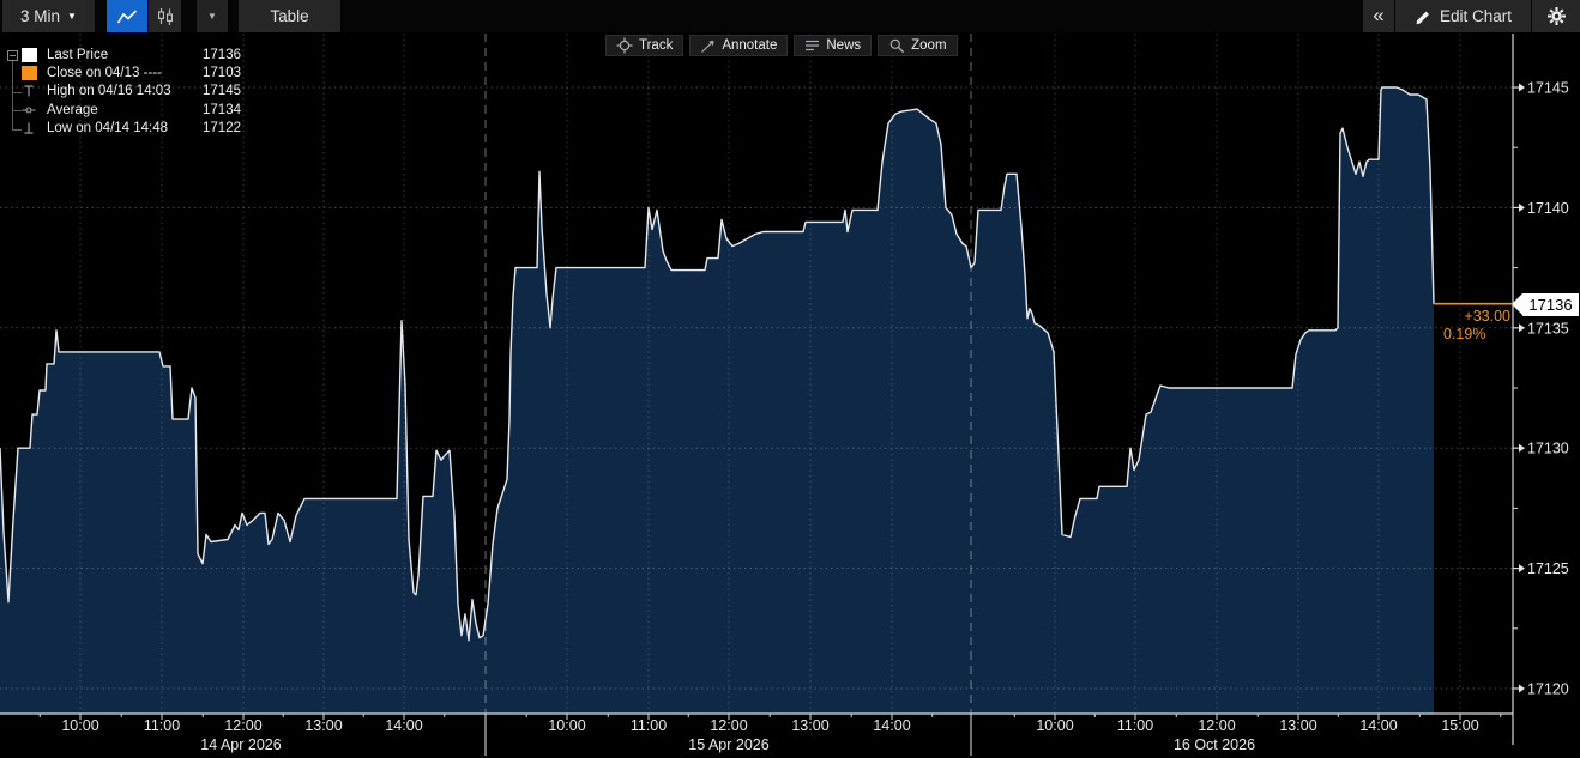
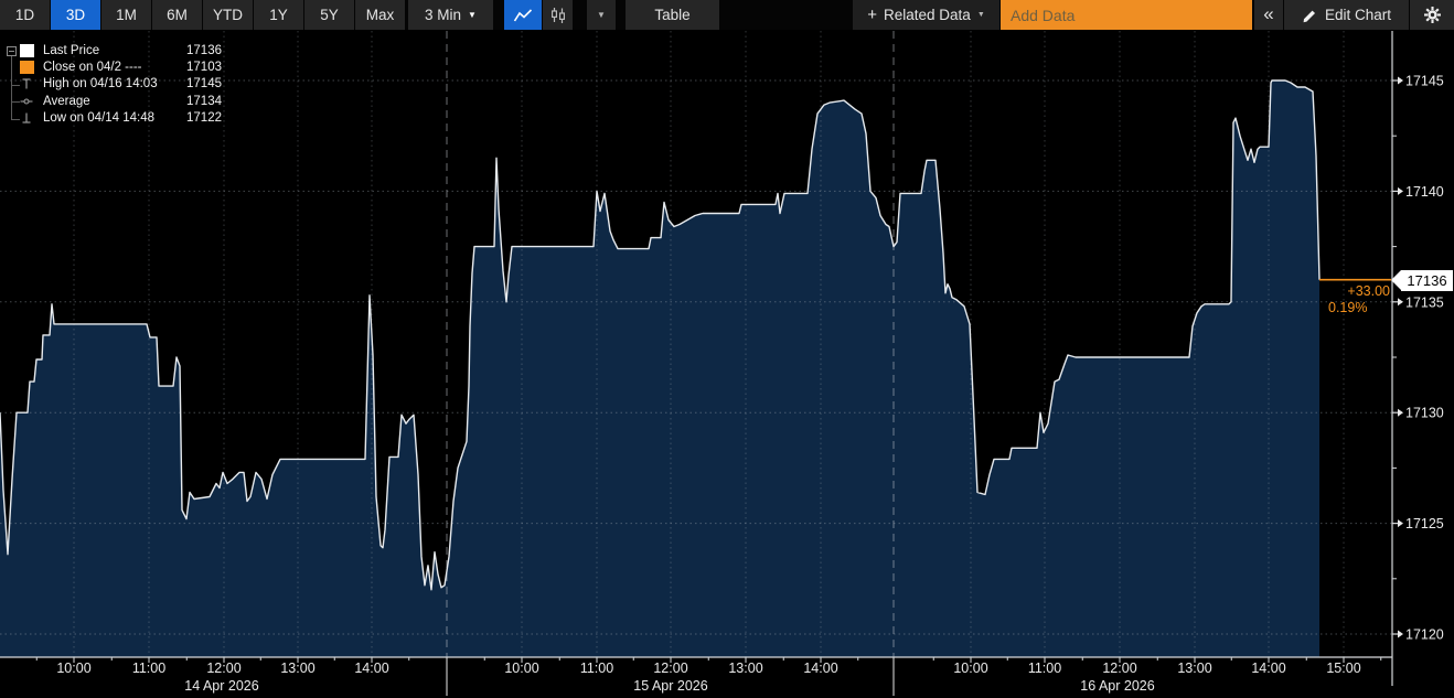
  17145
  17140
  17135
  17130
  17125
  17120
  10:00
  11:00
  12:00
  13:00
  14:00
  14 Apr 2026
  10:00
  11:00
  12:00
  13:00
  14:00
  15 Apr 2026
  10:00
  11:00
  12:00
  13:00
  14:00
  15:00
- 16 Oct 2026
+ 16 Apr 2026
+ 1D
+ 3D
+ 1M
+ 6M
+ YTD
+ 1Y
+ 5Y
+ Max
  3 Min
  ▼
  ▼
  Table
+ +
+ Related Data
+ Add Data
  «
  Edit Chart
- Track
- Annotate
- News
- Zoom
  Last Price
  17136
- Close on 04/13 ----
+ Close on 04/2 ----
  17103
  High on 04/16 14:03
  17145
  Average
  17134
  Low on 04/14 14:48
  17122
  17136
  +33.00
  0.19%
